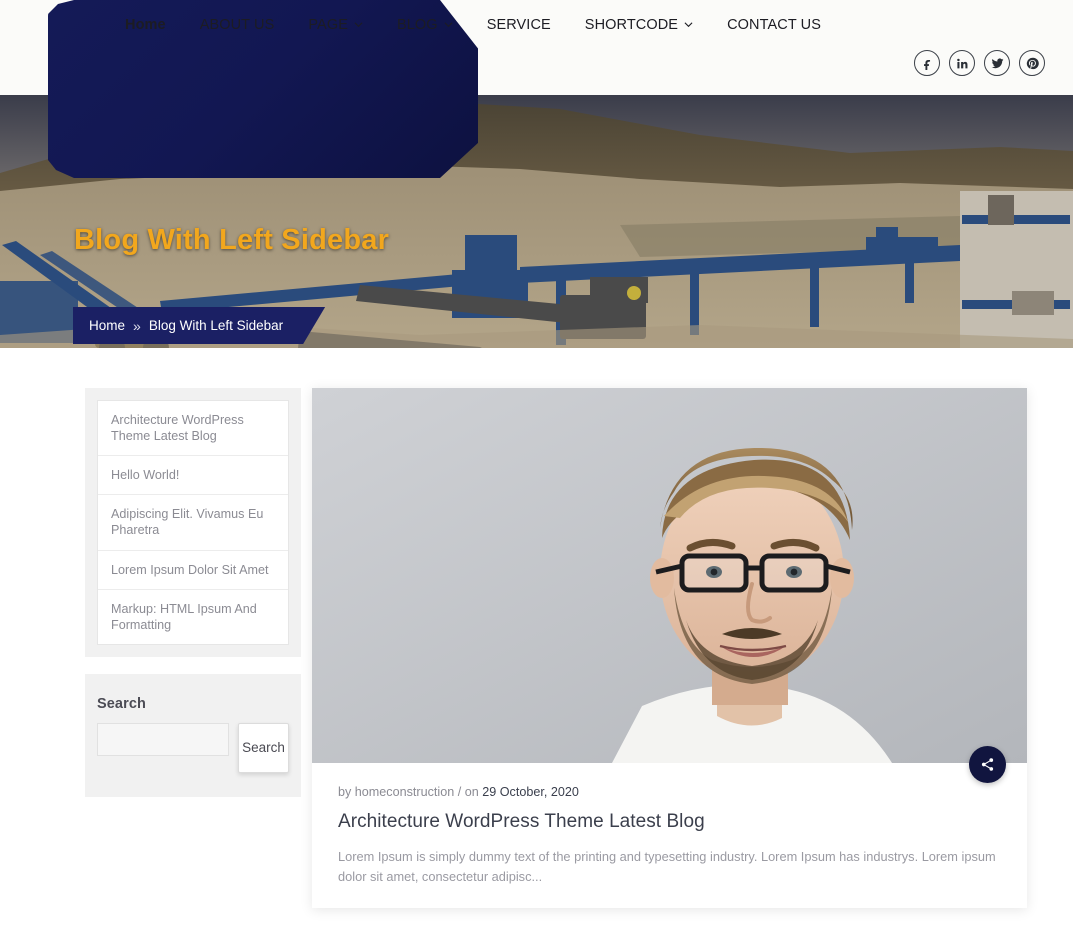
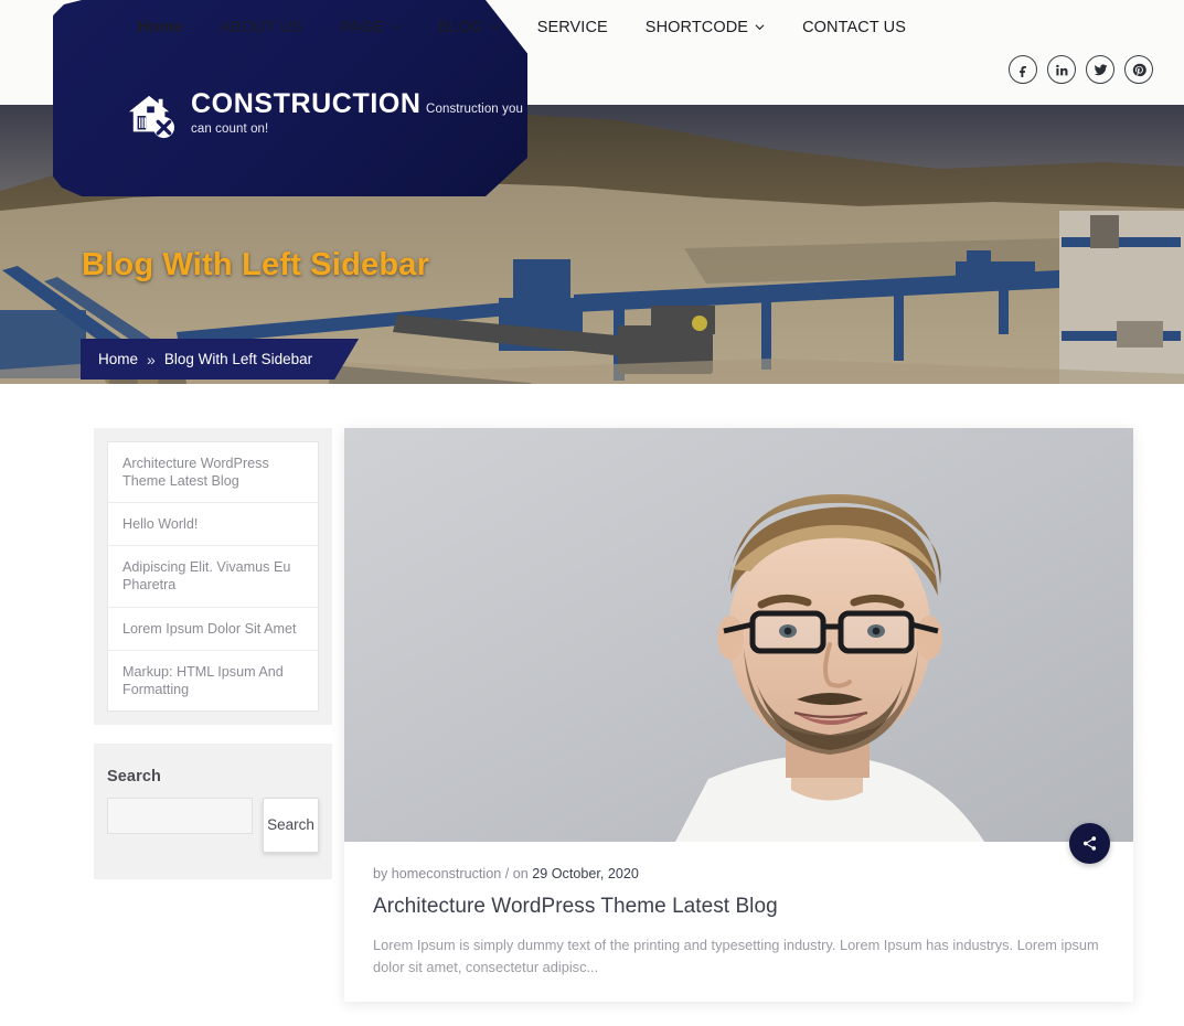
  Blog With Left Sidebar
  Home
  »
  Blog With Left Sidebar
  Home
  ABOUT US
  PAGE
  BLOG
  SERVICE
  SHORTCODE
  CONTACT US
+ CONSTRUCTION Construction you can count on!
  Architecture WordPress Theme Latest Blog
  Hello World!
  Adipiscing Elit. Vivamus Eu Pharetra
  Lorem Ipsum Dolor Sit Amet
  Markup: HTML Ipsum And Formatting
  Search
  Search
  by homeconstruction / on 29 October, 2020
  Architecture WordPress Theme Latest Blog
  Lorem Ipsum is simply dummy text of the printing and typesetting industry. Lorem Ipsum has industrys. Lorem ipsum dolor sit amet, consectetur adipisc...
